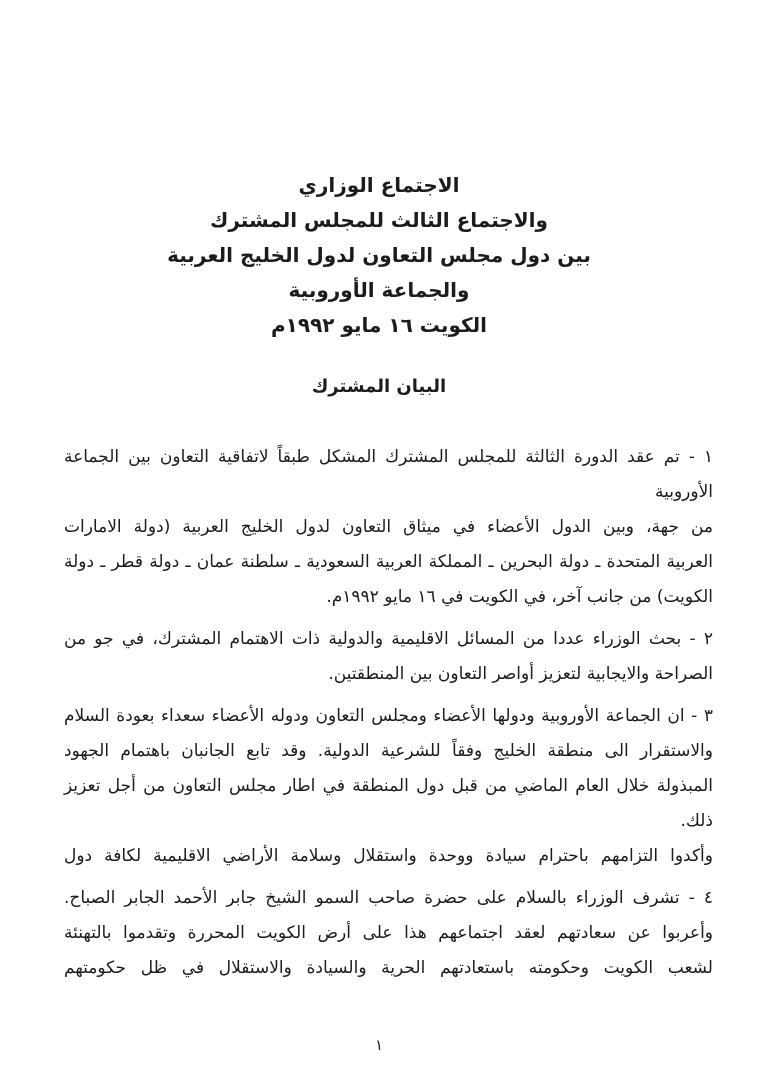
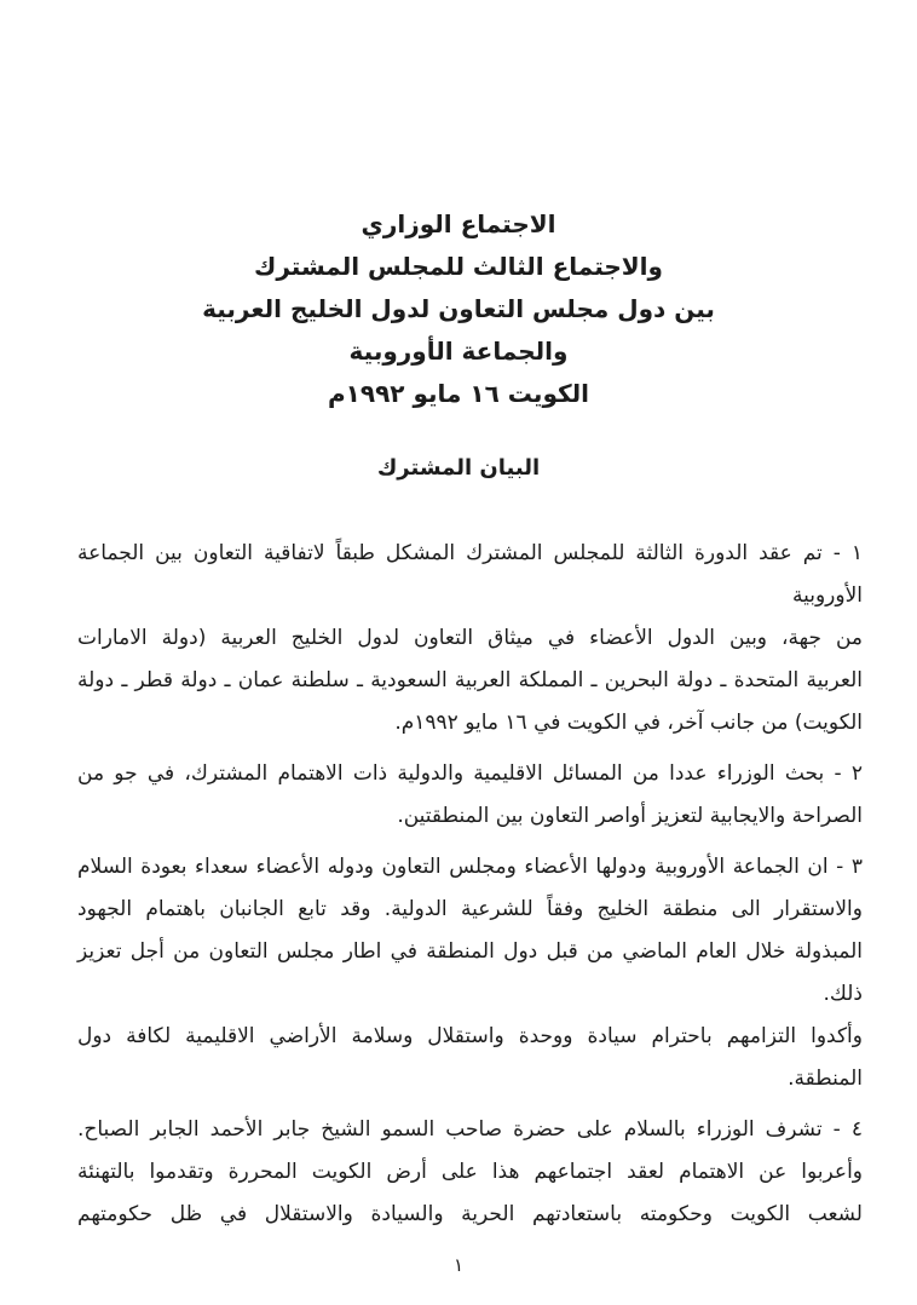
  الاجتماع الوزاري
  والاجتماع الثالث للمجلس المشترك
  بين دول مجلس التعاون لدول الخليج العربية
  والجماعة الأوروبية
  الكويت ١٦ مايو ١٩٩٢م
  البيان المشترك
  ١ - تم عقد الدورة الثالثة للمجلس المشترك المشكل طبقاً لاتفاقية التعاون بين الجماعة الأوروبية
  من جهة، وبين الدول الأعضاء في ميثاق التعاون لدول الخليج العربية (دولة الامارات
  العربية المتحدة ـ دولة البحرين ـ المملكة العربية السعودية ـ سلطنة عمان ـ دولة قطر ـ دولة
  الكويت) من جانب آخر، في الكويت في ١٦ مايو ١٩٩٢م.
  ٢ - بحث الوزراء عددا من المسائل الاقليمية والدولية ذات الاهتمام المشترك، في جو من
  الصراحة والايجابية لتعزيز أواصر التعاون بين المنطقتين.
  ٣ - ان الجماعة الأوروبية ودولها الأعضاء ومجلس التعاون ودوله الأعضاء سعداء بعودة السلام
  والاستقرار الى منطقة الخليج وفقاً للشرعية الدولية. وقد تابع الجانبان باهتمام الجهود
  المبذولة خلال العام الماضي من قبل دول المنطقة في اطار مجلس التعاون من أجل تعزيز ذلك.
  وأكدوا التزامهم باحترام سيادة ووحدة واستقلال وسلامة الأراضي الاقليمية لكافة دول
+ المنطقة.
  ٤ - تشرف الوزراء بالسلام على حضرة صاحب السمو الشيخ جابر الأحمد الجابر الصباح.
- وأعربوا عن سعادتهم لعقد اجتماعهم هذا على أرض الكويت المحررة وتقدموا بالتهنئة
+ وأعربوا عن الاهتمام لعقد اجتماعهم هذا على أرض الكويت المحررة وتقدموا بالتهنئة
  لشعب الكويت وحكومته باستعادتهم الحرية والسيادة والاستقلال في ظل حكومتهم
  ١
